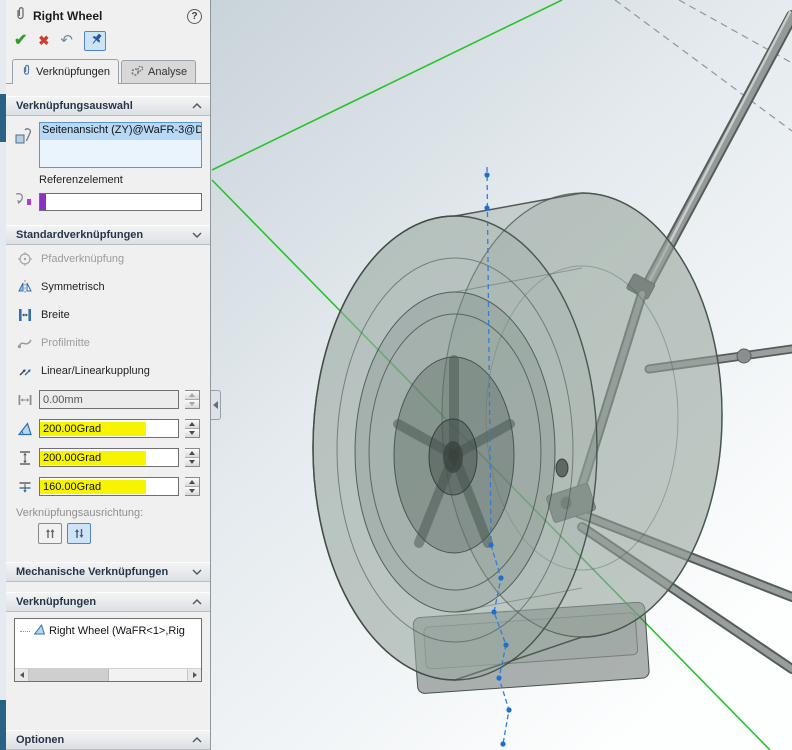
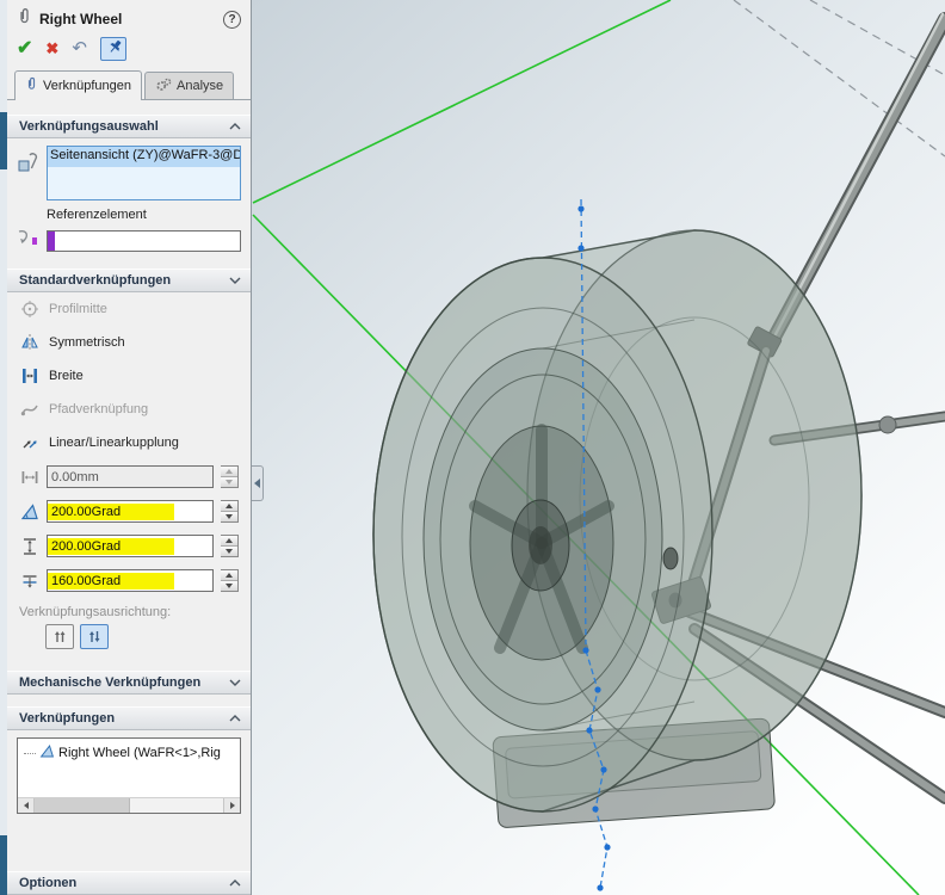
  Right Wheel
  ?
  ✔
  ✖
  ↶
  Verknüpfungen
  Analyse
  Verknüpfungsauswahl
  Seitenansicht (ZY)@WaFR-3@D
  Referenzelement
  Standardverknüpfungen
- Pfadverknüpfung
+ Profilmitte
  Symmetrisch
  Breite
- Profilmitte
+ Pfadverknüpfung
  Linear/Linearkupplung
  0.00mm
  200.00Grad
  200.00Grad
  160.00Grad
  Verknüpfungsausrichtung:
  Mechanische Verknüpfungen
  Verknüpfungen
  Right Wheel (WaFR<1>,Rig
  Optionen
